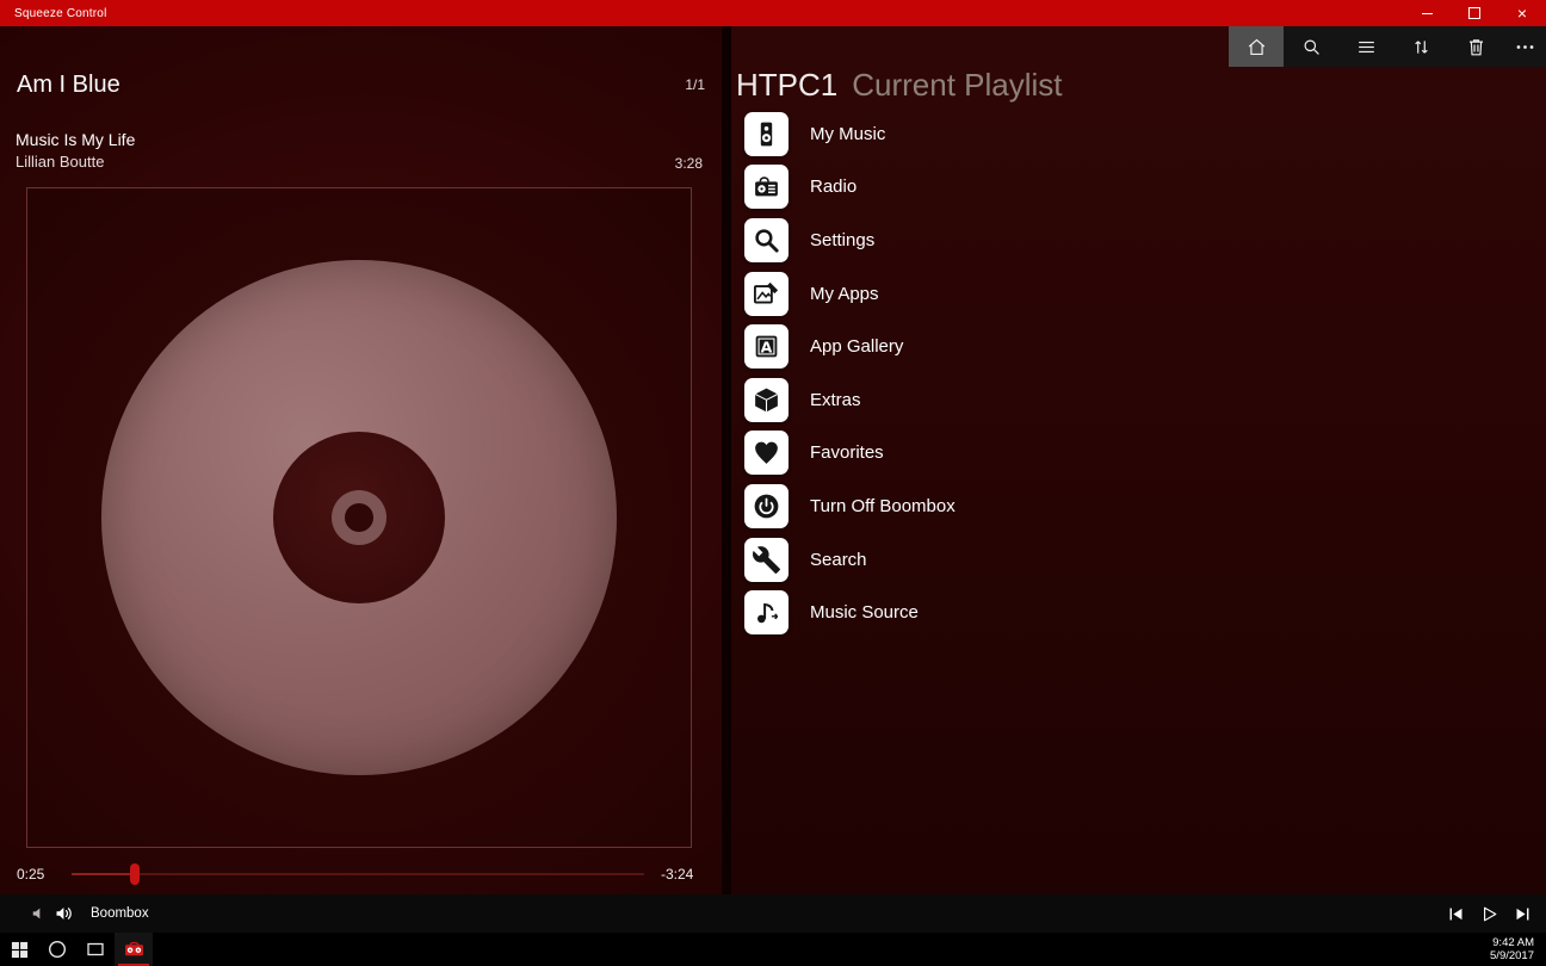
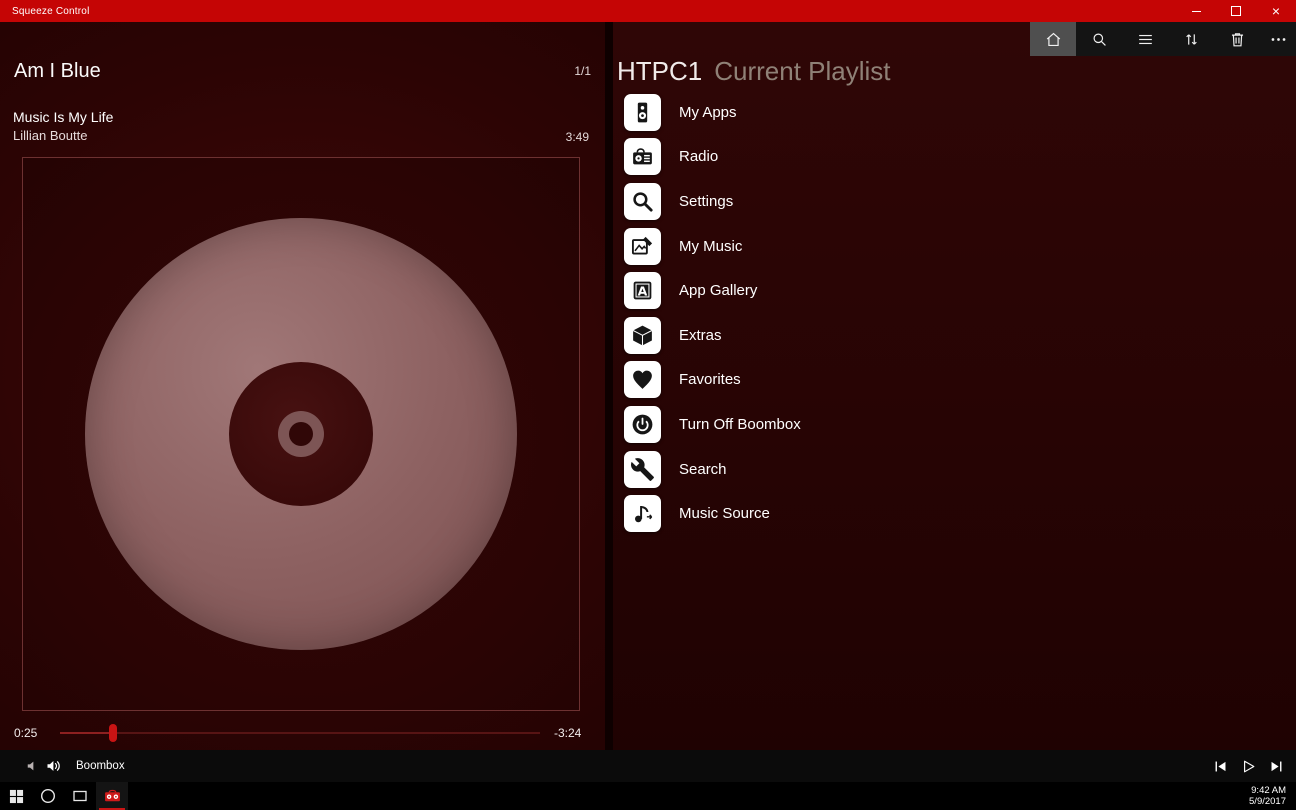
  Squeeze Control
  ×
  Am I Blue
  1/1
  Music Is My Life
  Lillian Boutte
- 3:28
+ 3:49
  0:25
  -3:24
  HTPC1 Current Playlist
- My Music
+ My Apps
  Radio
  Settings
- My Apps
+ My Music
  A
  App Gallery
  Extras
  Favorites
  Turn Off Boombox
  Search
  Music Source
  Boombox
  9:42 AM
  5/9/2017
